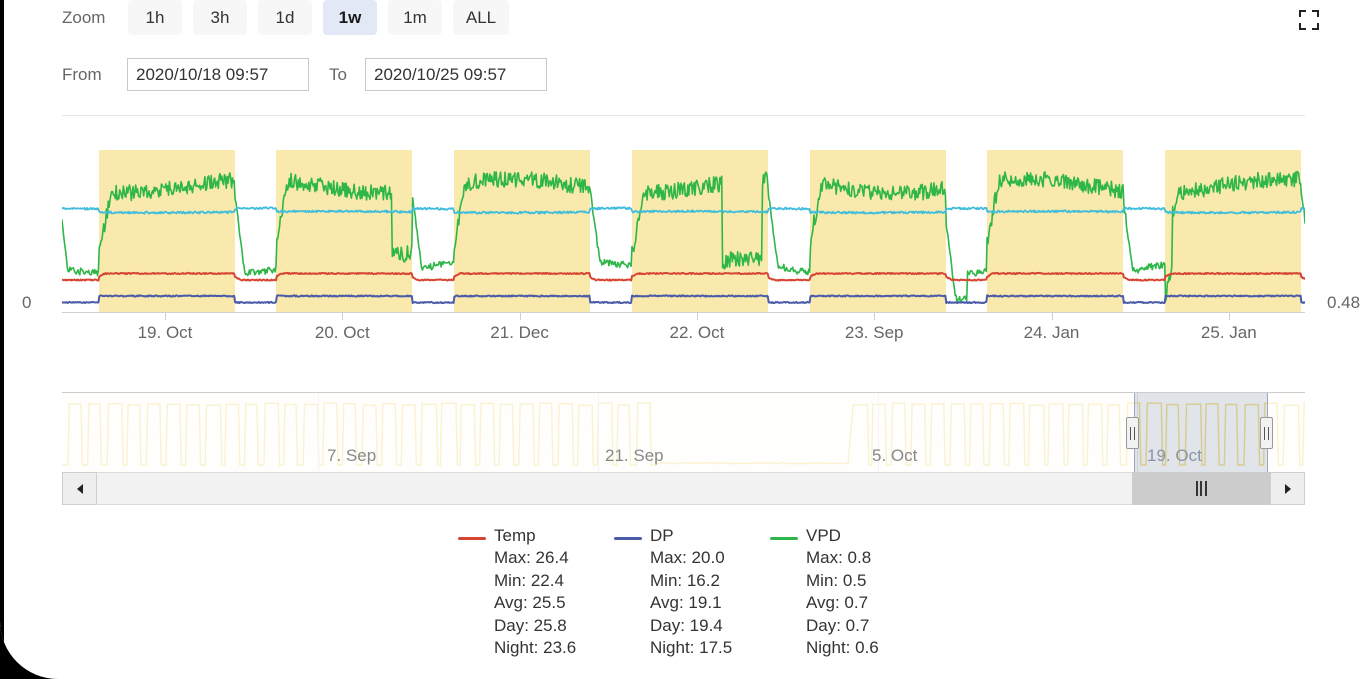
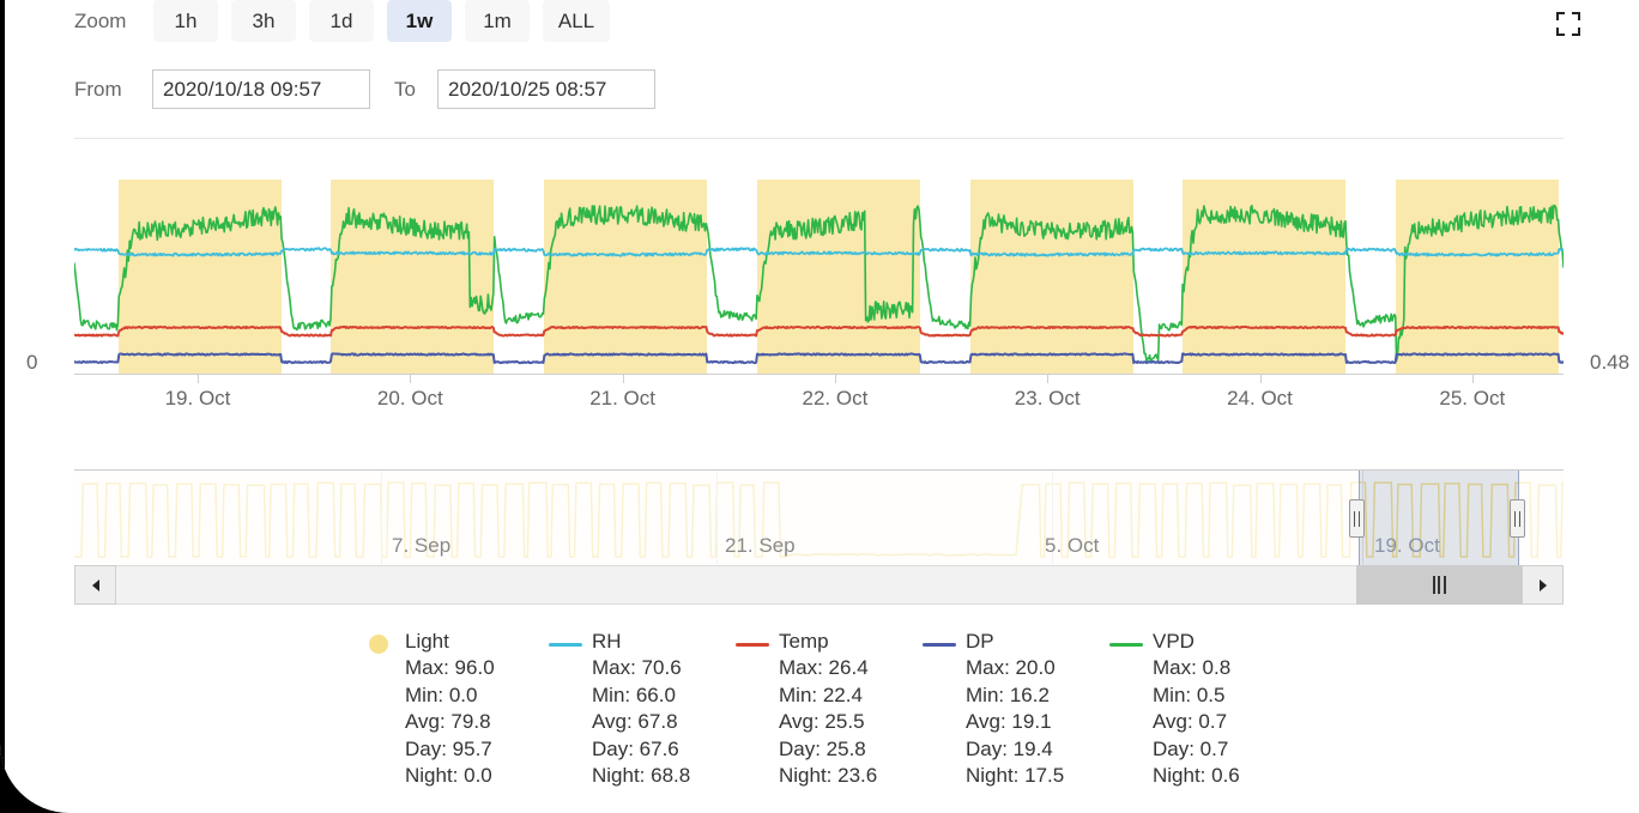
  Zoom
  From
  To
  1h
  3h
  1d
  1w
  1m
  ALL
  2020/10/18 09:57
- 2020/10/25 09:57
+ 2020/10/25 08:57
  19. Oct
  20. Oct
- 21. Dec
+ 21. Oct
  22. Oct
- 23. Sep
+ 23. Oct
- 24. Jan
+ 24. Oct
- 25. Jan
+ 25. Oct
  0
  0.48
  7. Sep
  21. Sep
  5. Oct
  19. Oct
+ Light
+ Max: 96.0
+ Min: 0.0
+ Avg: 79.8
+ Day: 95.7
+ Night: 0.0
+ RH
+ Max: 70.6
+ Min: 66.0
+ Avg: 67.8
+ Day: 67.6
+ Night: 68.8
  Temp
  Max: 26.4
  Min: 22.4
  Avg: 25.5
  Day: 25.8
  Night: 23.6
  DP
  Max: 20.0
  Min: 16.2
  Avg: 19.1
  Day: 19.4
  Night: 17.5
  VPD
  Max: 0.8
  Min: 0.5
  Avg: 0.7
  Day: 0.7
  Night: 0.6
